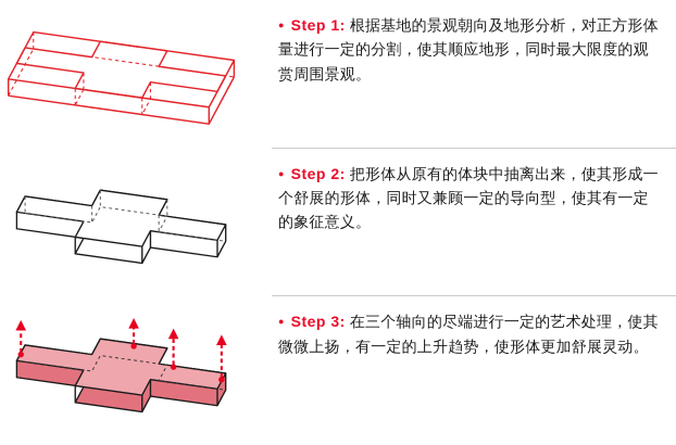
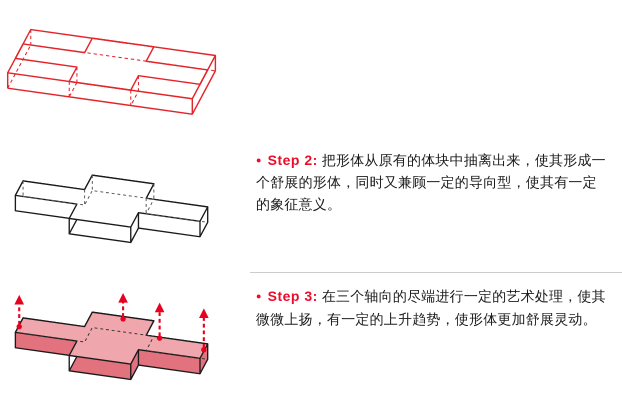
- ● Step 1: 根据基地的景观朝向及地形分析，对正方形体量进行一定的分割，使其顺应地形，同时最大限度的观赏周围景观。
  ● Step 2: 把形体从原有的体块中抽离出来，使其形成一个舒展的形体，同时又兼顾一定的导向型，使其有一定的象征意义。
  ● Step 3: 在三个轴向的尽端进行一定的艺术处理，使其微微上扬，有一定的上升趋势，使形体更加舒展灵动。
